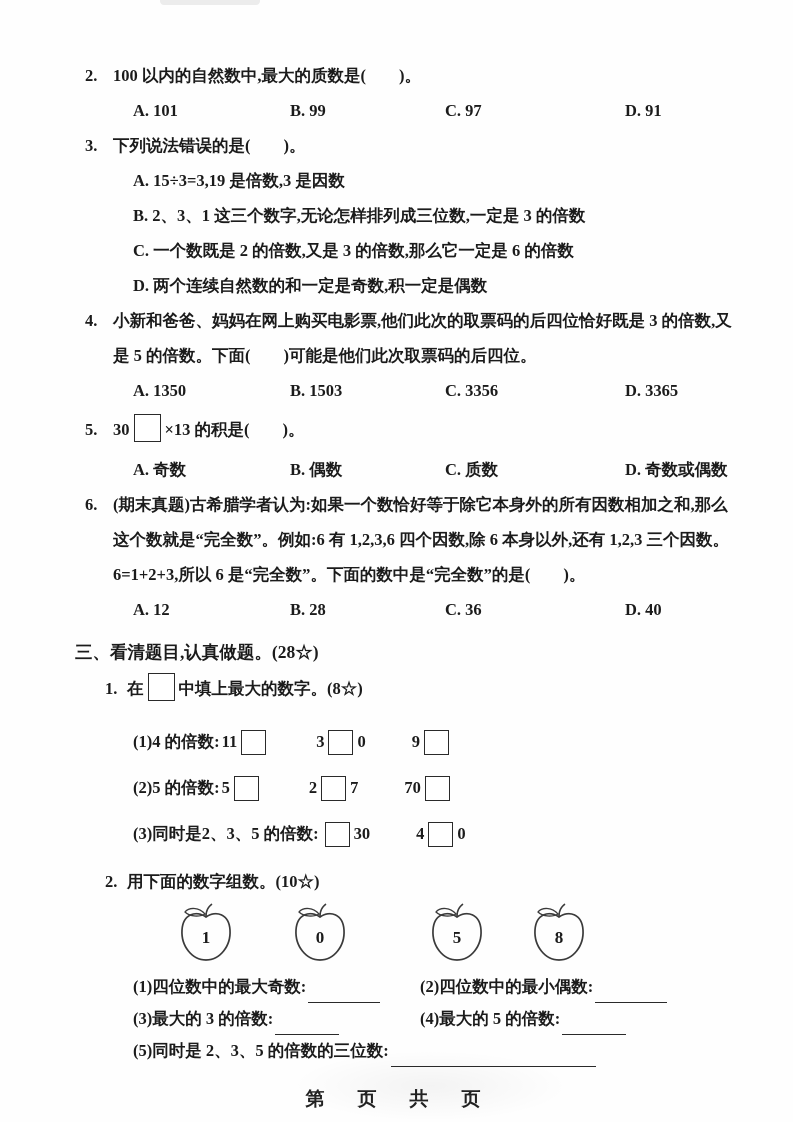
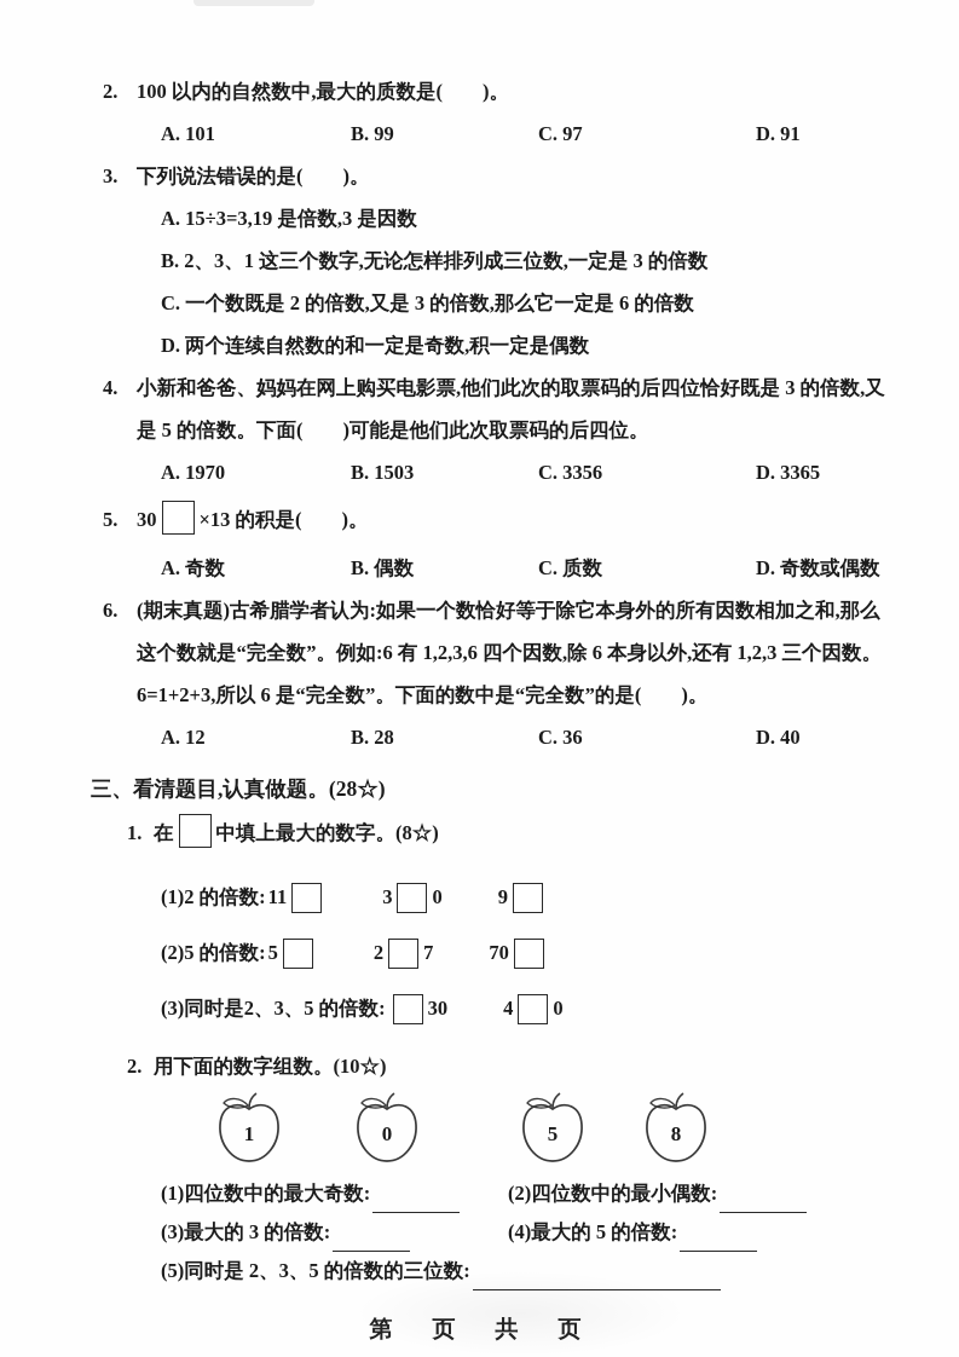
  2. 100 以内的自然数中,最大的质数是( )。
  A. 101
  B. 99
  C. 97
  D. 91
  3. 下列说法错误
  ••
  的是( )。
  A. 15÷3=3,19 是倍数,3 是因数
  B. 2、3、1 这三个数字,无论怎样排列成三位数,一定是 3 的倍数
  C. 一个数既是 2 的倍数,又是 3 的倍数,那么它一定是 6 的倍数
  D. 两个连续自然数的和一定是奇数,积一定是偶数
  4. 小新和爸爸、妈妈在网上购买电影票,他们此次的取票码的后四位恰好既是 3 的倍数,又是 5 的倍数。下面( )可能是他们此次取票码的后四位。
- A. 1350
+ A. 1970
  B. 1503
  C. 3356
  D. 3365
  5. 30 ×13 的积是( )。
  A. 奇数
  B. 偶数
  C. 质数
  D. 奇数或偶数
  6. (期末真题)古希腊学者认为:如果一个数恰好等于除它本身外的所有因数相加之和,那么这个数就是“完全数”。例如:6 有 1,2,3,6 四个因数,除 6 本身以外,还有 1,2,3 三个因数。6=1+2+3,所以 6 是“完全数”。下面的数中是“完全数”的是( )。
  A. 12
  B. 28
  C. 36
  D. 40
  三、看清题目,认真做题。(28☆)
  1. 在 中填上最大的数字。(8☆)
- (1)4 的倍数:
+ (1)2 的倍数:
  11
  3
  0
  9
  (2)5 的倍数:
  5
  2
  7
  70
  (3)同时是2、3、5 的倍数:
  30
  4
  0
  2. 用下面的数字组数。(10☆)
  1
  0
  5
  8
  (1)四位数中的最大奇数:
  (2)四位数中的最小偶数:
  (3)最大的 3 的倍数:
  (4)最大的 5 的倍数:
  第 页 共 页
